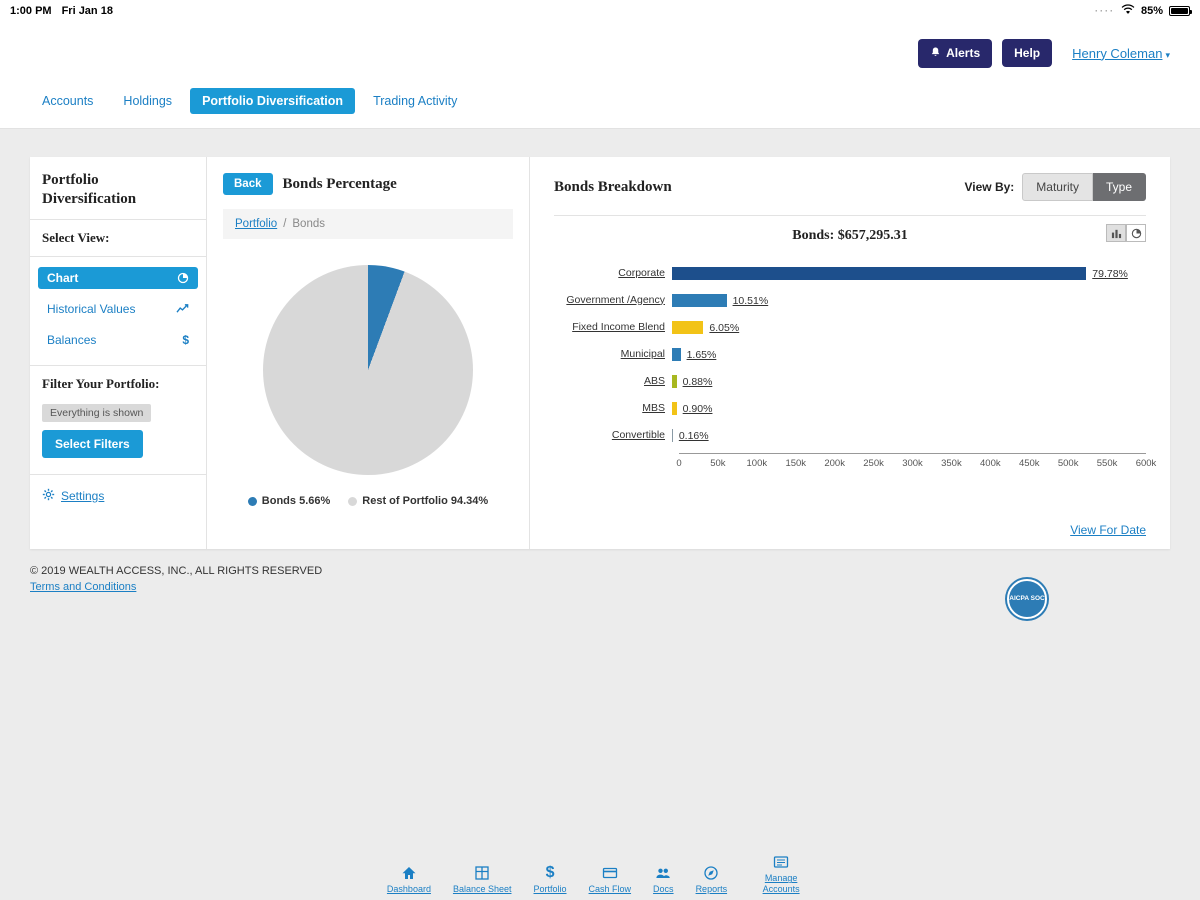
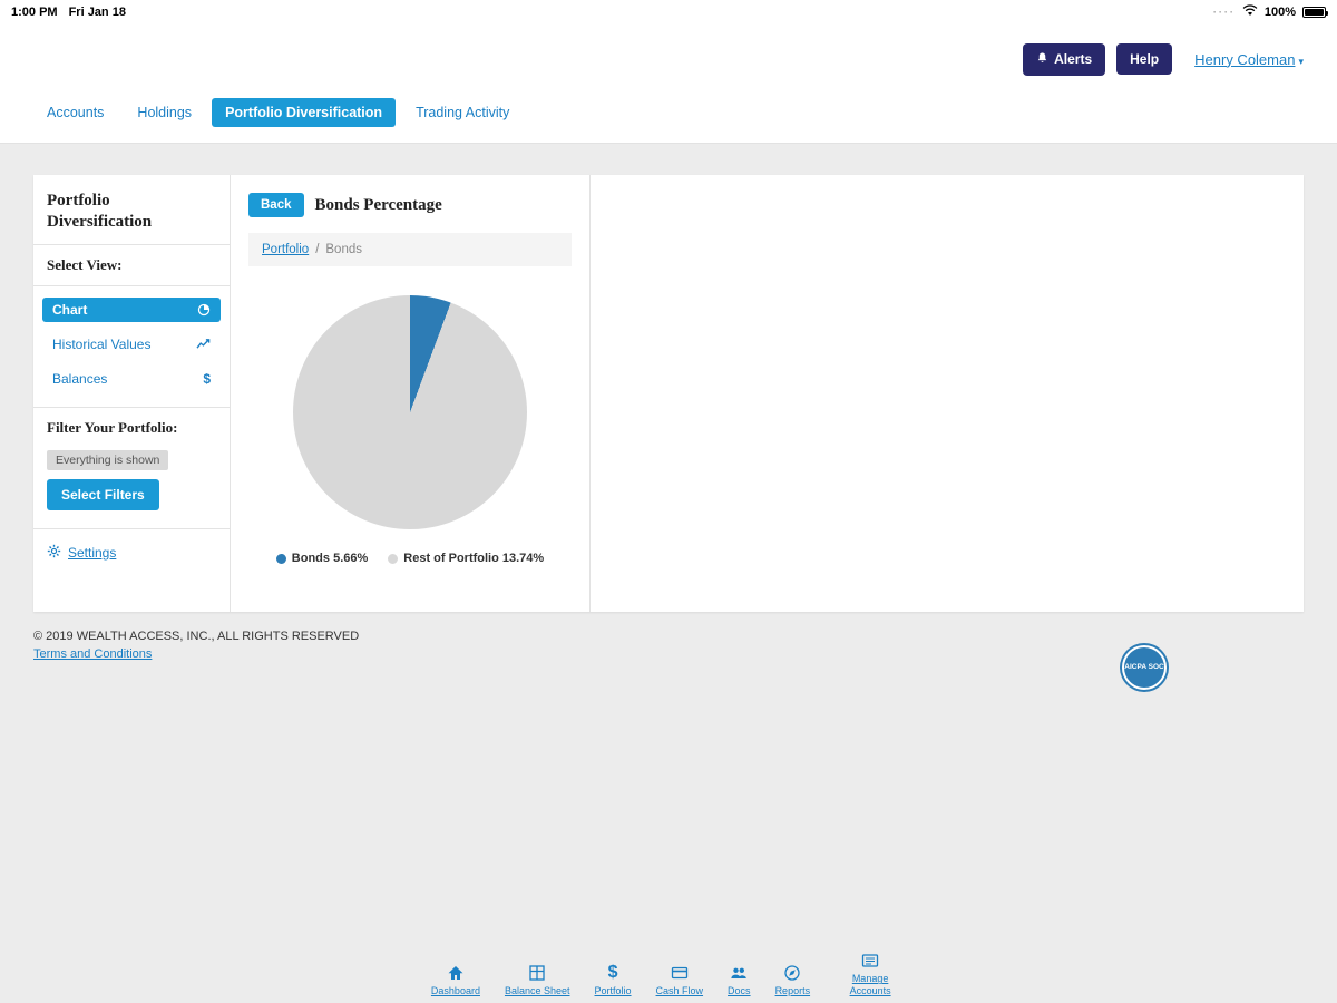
  1:00 PM
  Fri Jan 18
  ····
- 85%
+ 100%
  Alerts
  Help
  Henry Coleman ▾
  Accounts
  Holdings
  Portfolio Diversification
  Trading Activity
  Portfolio Diversification
  Select View:
  Chart
  Historical Values
  Balances
  $
  Filter Your Portfolio:
  Everything is shown
  Select Filters
  Settings
  Back
  Bonds Percentage
  Portfolio
  /
  Bonds
  Bonds 5.66%
- Rest of Portfolio 94.34%
+ Rest of Portfolio 13.74%
- Bonds Breakdown
- View By:
- Maturity
- Type
- Bonds: $657,295.31
- Corporate
- 79.78%
- Government /Agency
- 10.51%
- Fixed Income Blend
- 6.05%
- Municipal
- 1.65%
- ABS
- 0.88%
- MBS
- 0.90%
- Convertible
- 0.16%
- 0
- 50k
- 100k
- 150k
- 200k
- 250k
- 300k
- 350k
- 400k
- 450k
- 500k
- 550k
- 600k
- View For Date
  © 2019 WEALTH ACCESS, INC., ALL RIGHTS RESERVED
  Terms and Conditions
  Dashboard
  Balance Sheet
  $
  Portfolio
  Cash Flow
  Docs
  Reports
  Manage Accounts
